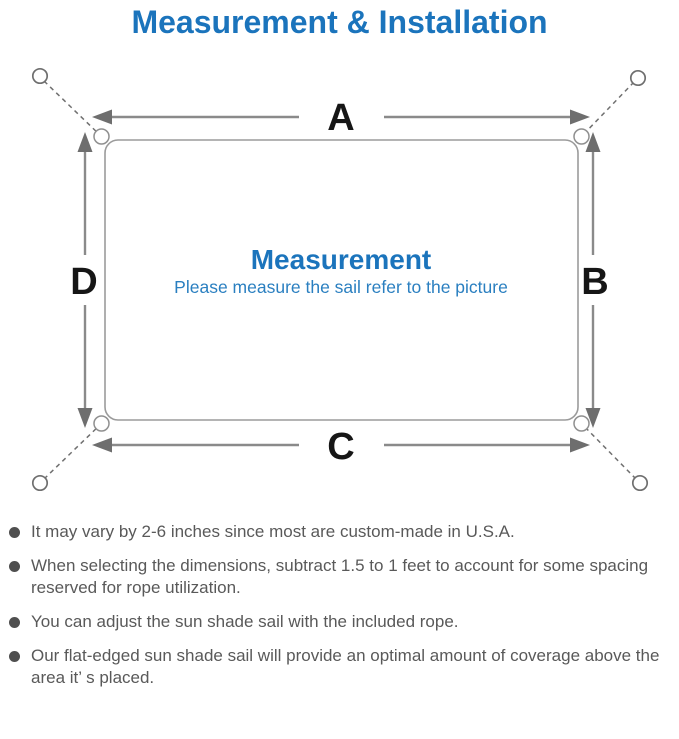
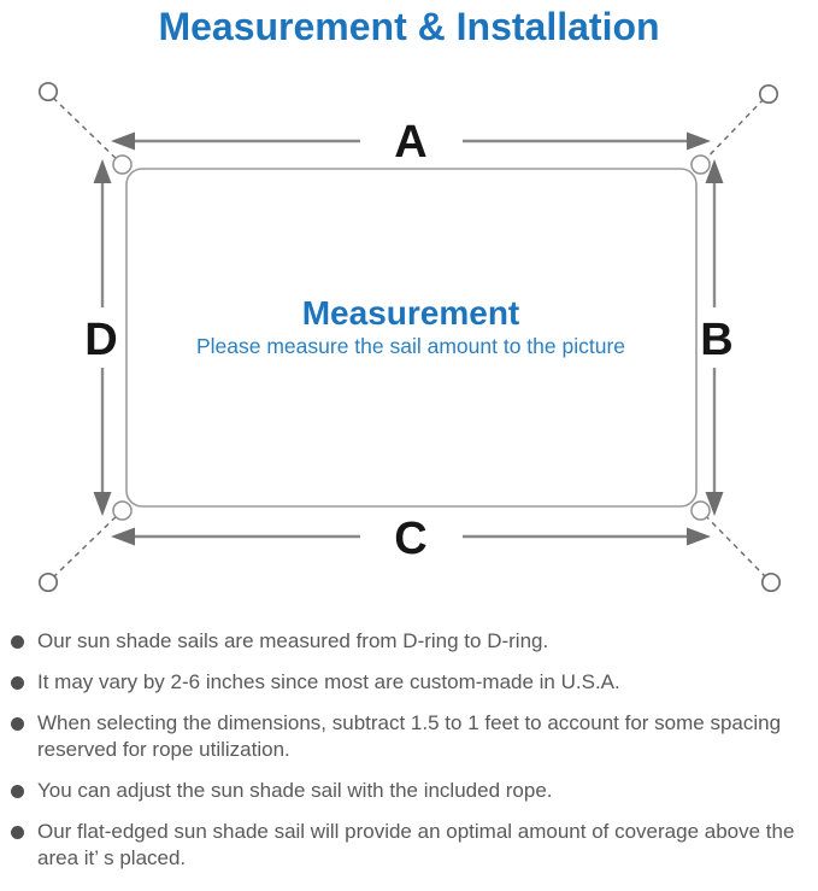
  Measurement & Installation
  A
  C
  D
  B
  Measurement
- Please measure the sail refer to the picture
+ Please measure the sail amount to the picture
+ Our sun shade sails are measured from D-ring to D-ring.
  It may vary by 2-6 inches since most are custom-made in U.S.A.
  When selecting the dimensions, subtract 1.5 to 1 feet to account for some spacing reserved for rope utilization.
  You can adjust the sun shade sail with the included rope.
  Our flat-edged sun shade sail will provide an optimal amount of coverage above the area it’ s placed.
